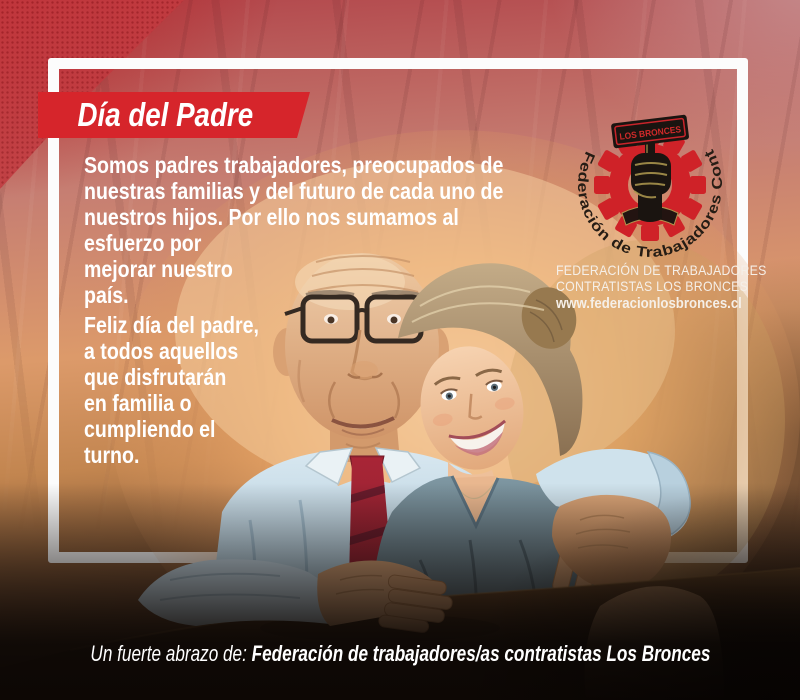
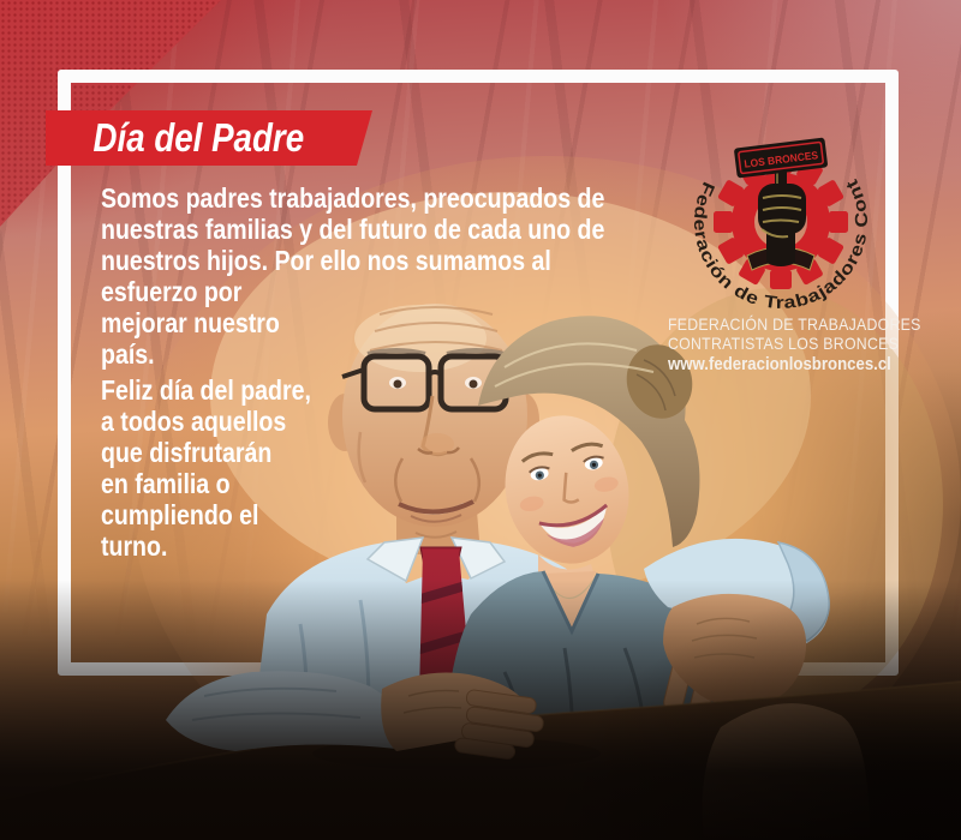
- Un fuerte abrazo de: Federación de trabajadores/as contratistas Los Bronces
